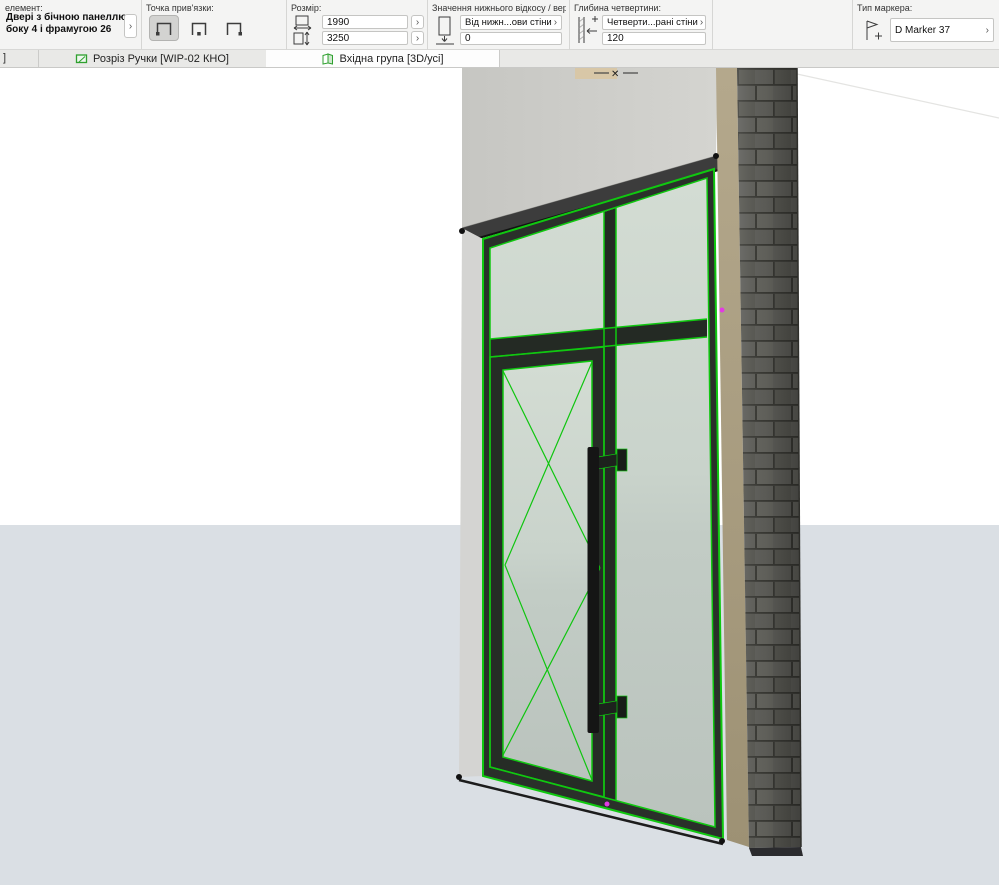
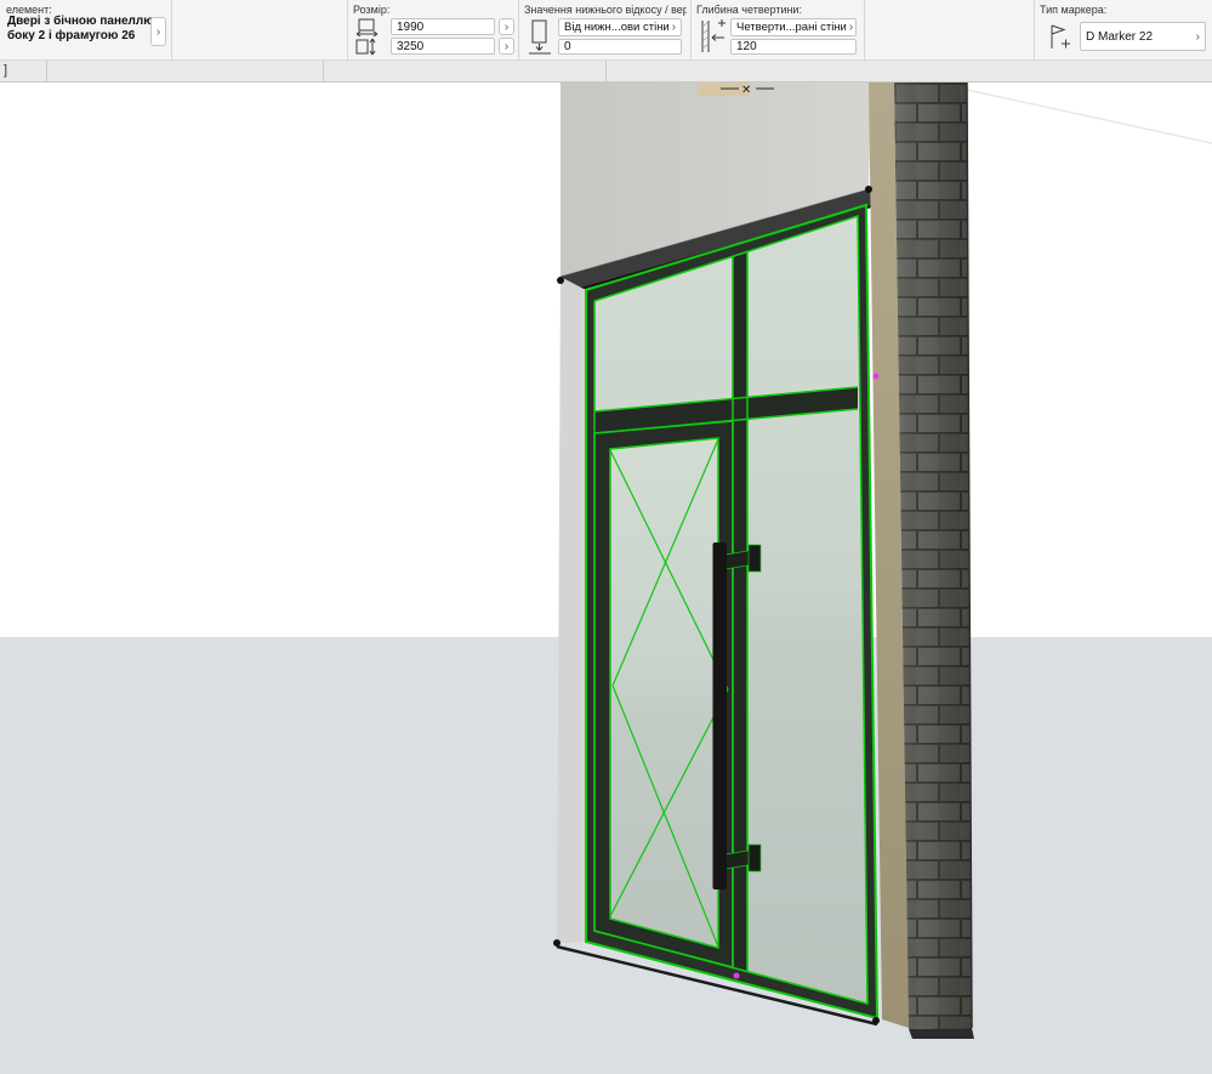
  елемент:
  Двері з бічною панеллю
- боку 4 і фрамугою 26
+ боку 2 і фрамугою 26
  ›
- Точка прив'язки:
  Розмір:
  1990
  ›
  3250
  ›
  Значення нижнього відкосу / вер
  Від нижн...ови стіни
  ›
  0
  Глибина четвертини:
  Четверти...рані стіни
  ›
  120
  Тип маркера:
- D Marker 37
+ D Marker 22
  ›
  ]
- Розріз Ручки [WIP-02 КНО]
- Вхідна група [3D/усі]
  ✕
